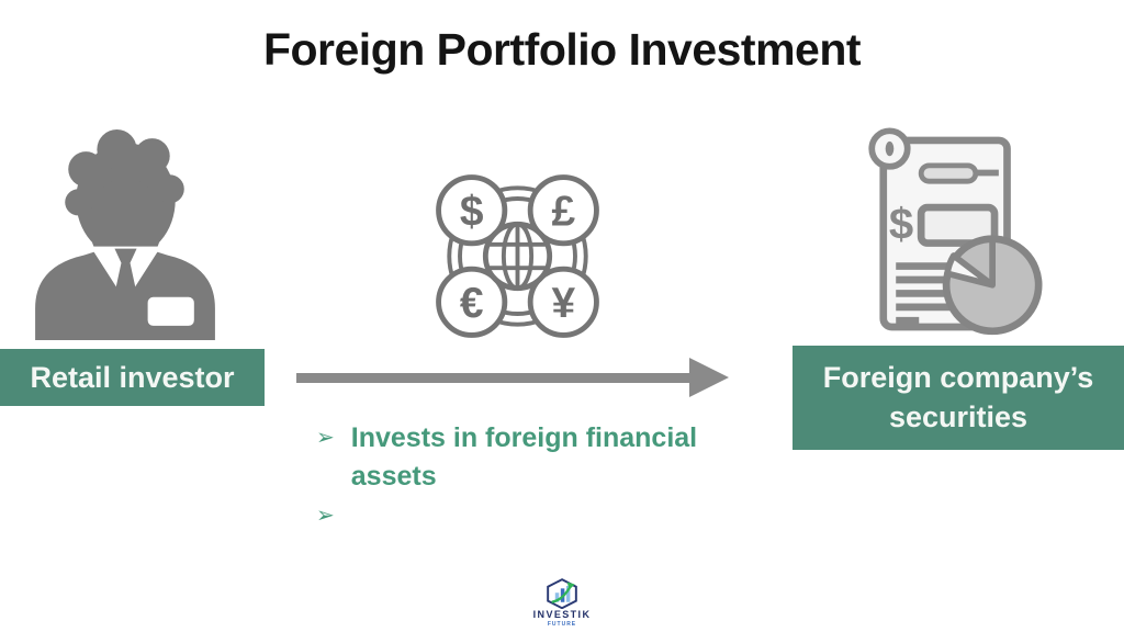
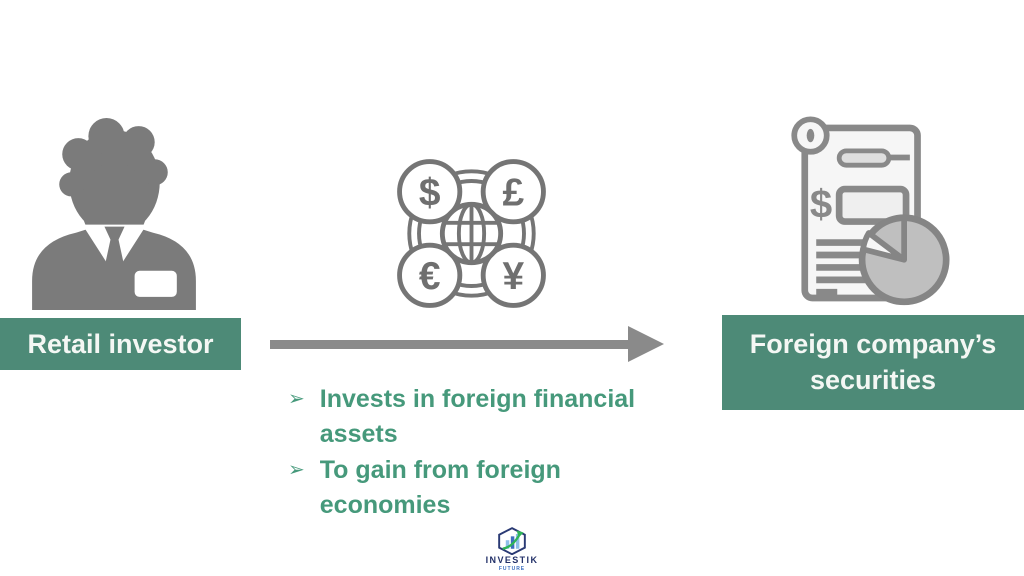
- Foreign Portfolio Investment
  Retail investor
  $
  £
  €
  ¥
  $
  Foreign company’s
  securities
  ➢
  Invests in foreign financial
  assets
  ➢
+ To gain from foreign
+ economies
  INVESTIK
